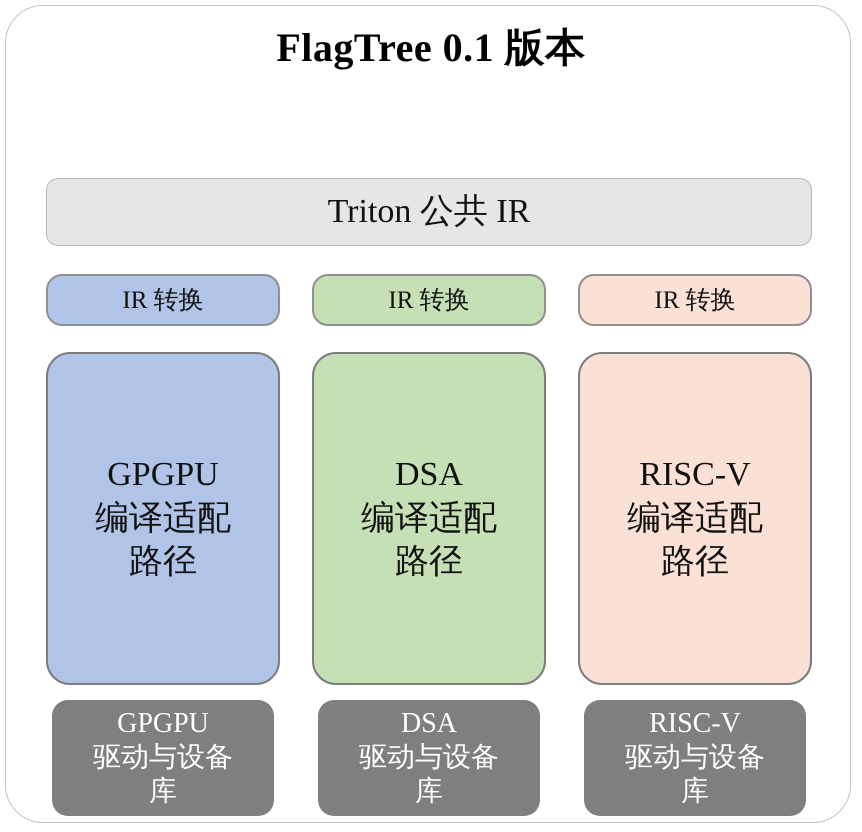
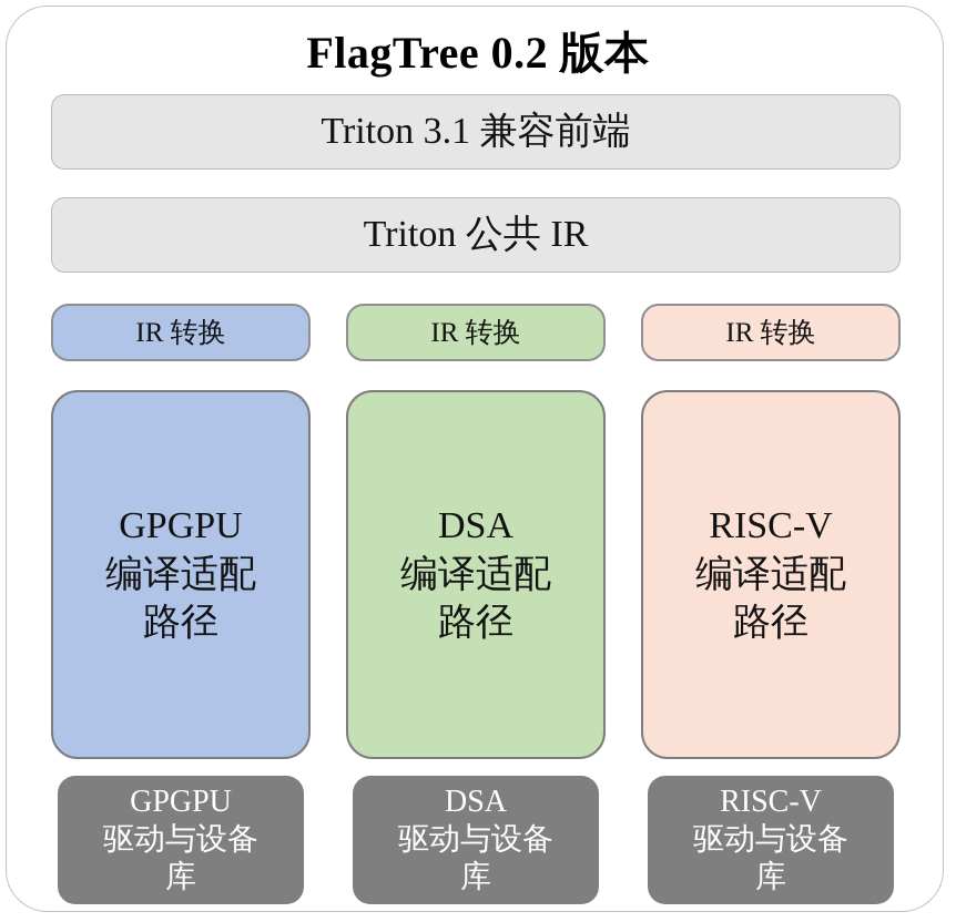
- FlagTree 0.1 版本
+ FlagTree 0.2 版本
+ Triton 3.1 兼容前端
  Triton 公共 IR
  IR 转换
  GPGPU
  编译适配
  路径
  GPGPU
  驱动与设备
  库
  IR 转换
  DSA
  编译适配
  路径
  DSA
  驱动与设备
  库
  IR 转换
  RISC-V
  编译适配
  路径
  RISC-V
  驱动与设备
  库
